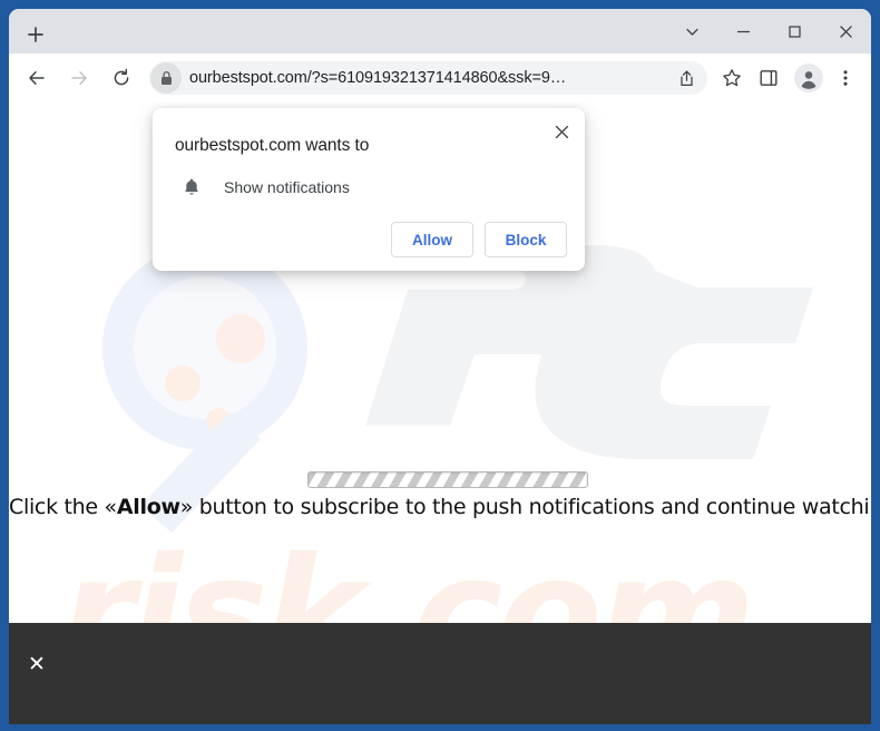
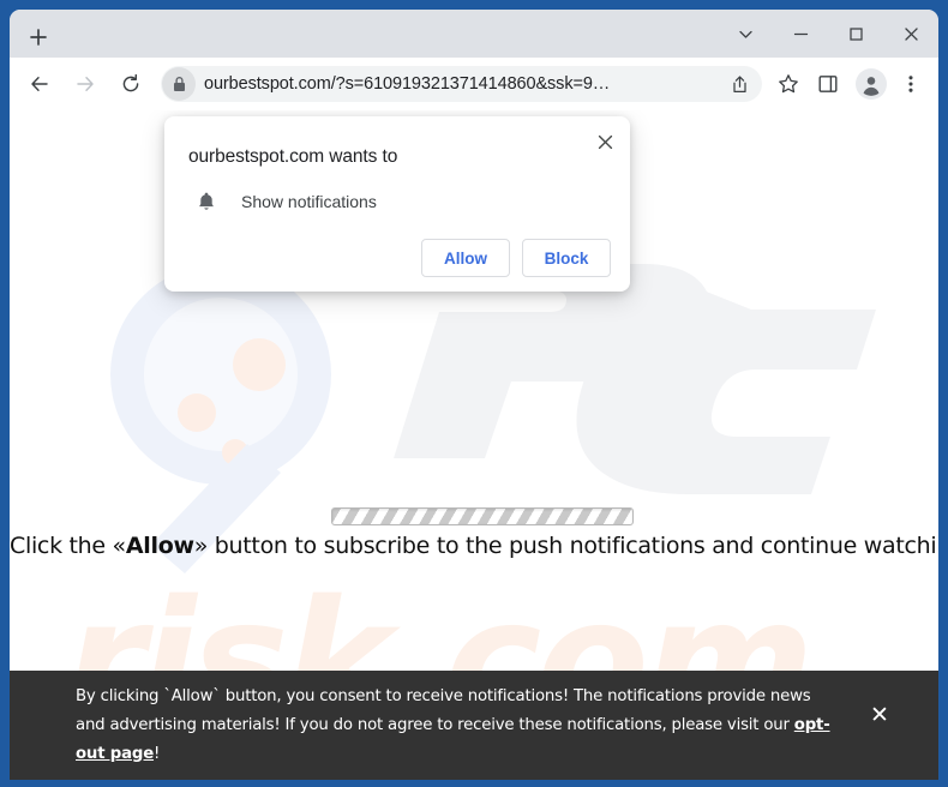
  ourbestspot.com/?s=610919321371414860&ssk=9…
  risk.com
  Click the «Allow» button to subscribe to the push notifications and continue watchi
  ourbestspot.com wants to
  Show notifications
  Allow
  Block
+ By clicking `Allow` button, you consent to receive notifications! The notifications provide news and advertising materials! If you do not agree to receive these notifications, please visit our opt-out page!
  ✕
